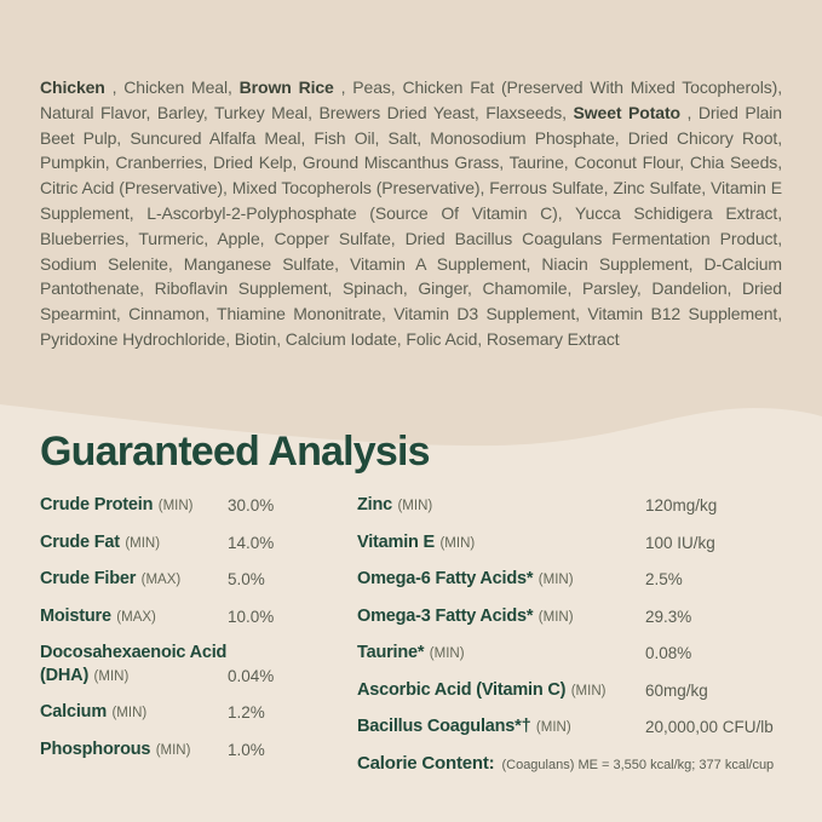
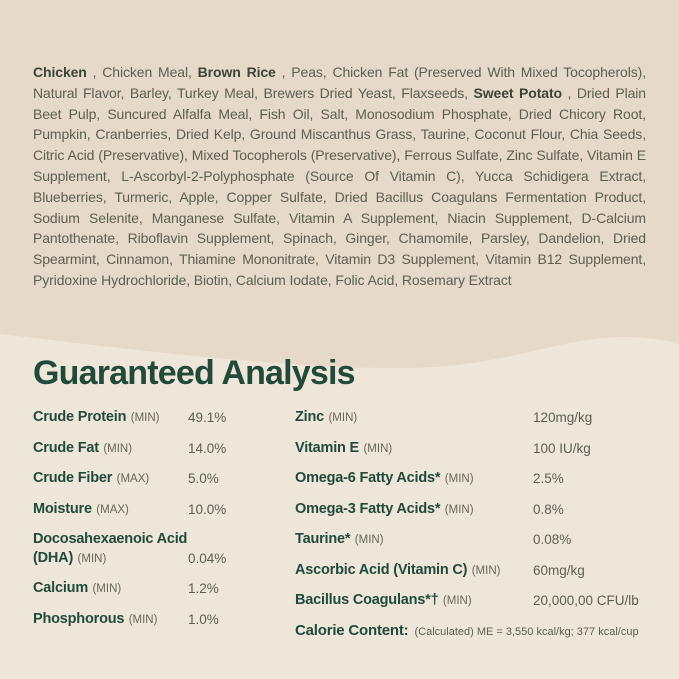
  Chicken , Chicken Meal, Brown Rice , Peas, Chicken Fat (Preserved With Mixed Tocopherols), Natural Flavor, Barley, Turkey Meal, Brewers Dried Yeast, Flaxseeds, Sweet Potato , Dried Plain Beet Pulp, Suncured Alfalfa Meal, Fish Oil, Salt, Monosodium Phosphate, Dried Chicory Root, Pumpkin, Cranberries, Dried Kelp, Ground Miscanthus Grass, Taurine, Coconut Flour, Chia Seeds, Citric Acid (Preservative), Mixed Tocopherols (Preservative), Ferrous Sulfate, Zinc Sulfate, Vitamin E Supplement, L-Ascorbyl-2-Polyphosphate (Source Of Vitamin C), Yucca Schidigera Extract, Blueberries, Turmeric, Apple, Copper Sulfate, Dried Bacillus Coagulans Fermentation Product, Sodium Selenite, Manganese Sulfate, Vitamin A Supplement, Niacin Supplement, D-Calcium Pantothenate, Riboflavin Supplement, Spinach, Ginger, Chamomile, Parsley, Dandelion, Dried Spearmint, Cinnamon, Thiamine Mononitrate, Vitamin D3 Supplement, Vitamin B12 Supplement, Pyridoxine Hydrochloride, Biotin, Calcium Iodate, Folic Acid, Rosemary Extract
  Guaranteed Analysis
  Crude Protein (MIN)
- 30.0%
+ 49.1%
  Crude Fat (MIN)
  14.0%
  Crude Fiber (MAX)
  5.0%
  Moisture (MAX)
  10.0%
  Docosahexaenoic Acid (DHA) (MIN)
  0.04%
  Calcium (MIN)
  1.2%
  Phosphorous (MIN)
  1.0%
  Zinc (MIN)
  120mg/kg
  Vitamin E (MIN)
  100 IU/kg
  Omega-6 Fatty Acids* (MIN)
  2.5%
  Omega-3 Fatty Acids* (MIN)
- 29.3%
+ 0.8%
  Taurine* (MIN)
  0.08%
  Ascorbic Acid (Vitamin C) (MIN)
  60mg/kg
  Bacillus Coagulans*† (MIN)
  20,000,00 CFU/lb
- Calorie Content: (Coagulans) ME = 3,550 kcal/kg; 377 kcal/cup
+ Calorie Content: (Calculated) ME = 3,550 kcal/kg; 377 kcal/cup
